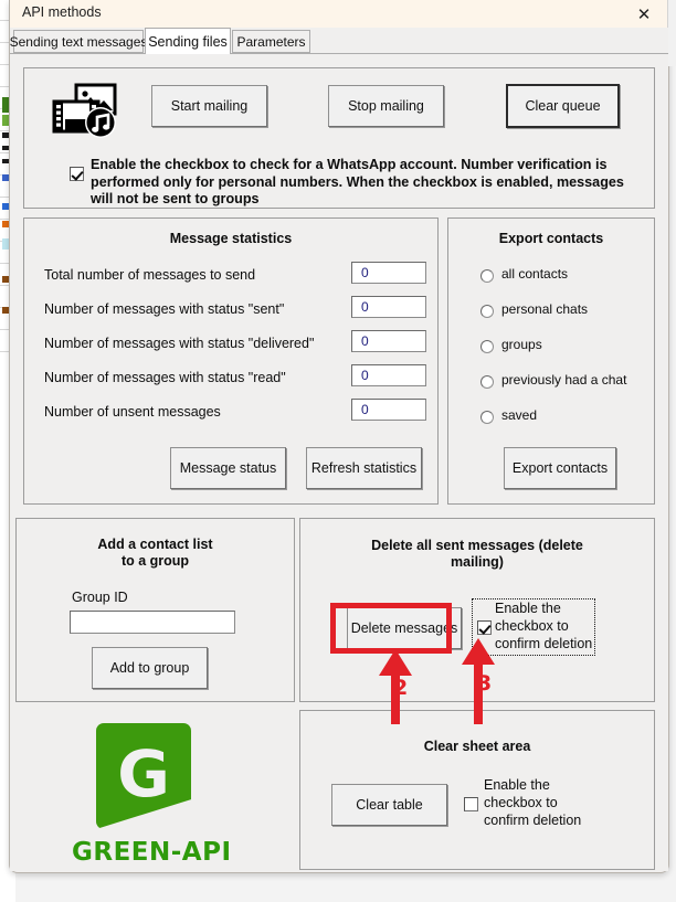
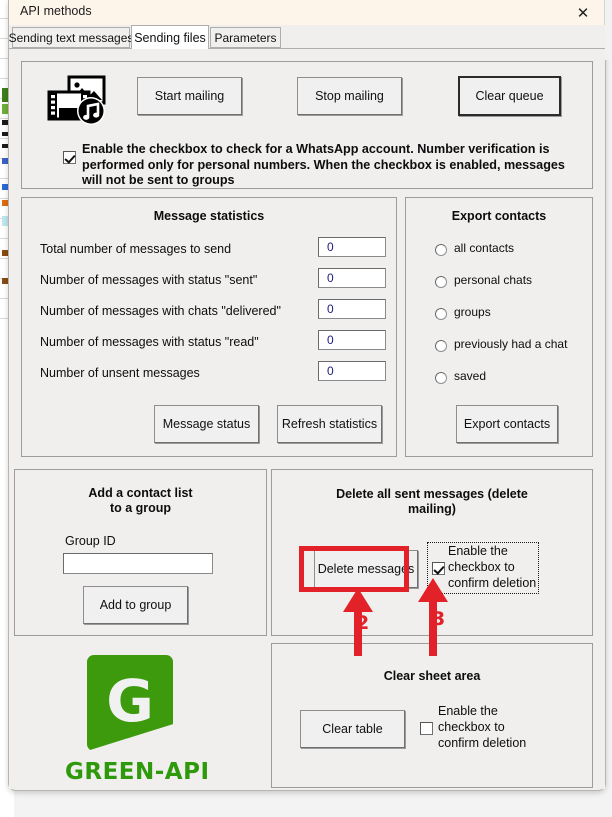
  API methods
  ✕
  Sending text message
  Sending files
  Parameters
  Start mailing
  Stop mailing
  Clear queue
  Enable the checkbox to check for a WhatsApp account. Number verification is performed only for personal numbers. When the checkbox is enabled, messages will not be sent to groups
  Message statistics
  Total number of messages to send
  Number of messages with status "sent"
- Number of messages with status "delivered"
+ Number of messages with chats "delivered"
  Number of messages with status "read"
  Number of unsent messages
  0
  0
  0
  0
  0
  Message status
  Refresh statistics
  Export contacts
  all contacts
  personal chats
  groups
  previously had a chat
  saved
  Export contacts
  Add a contact list
  to a group
  Group ID
  Add to group
  Delete all sent messages (delete
  mailing)
  Delete messages
  Enable the
  checkbox to
  confirm deletion
  Clear sheet area
  Clear table
  Enable the
  checkbox to
  confirm deletion
  G
  GREEN-API
  2
  3
